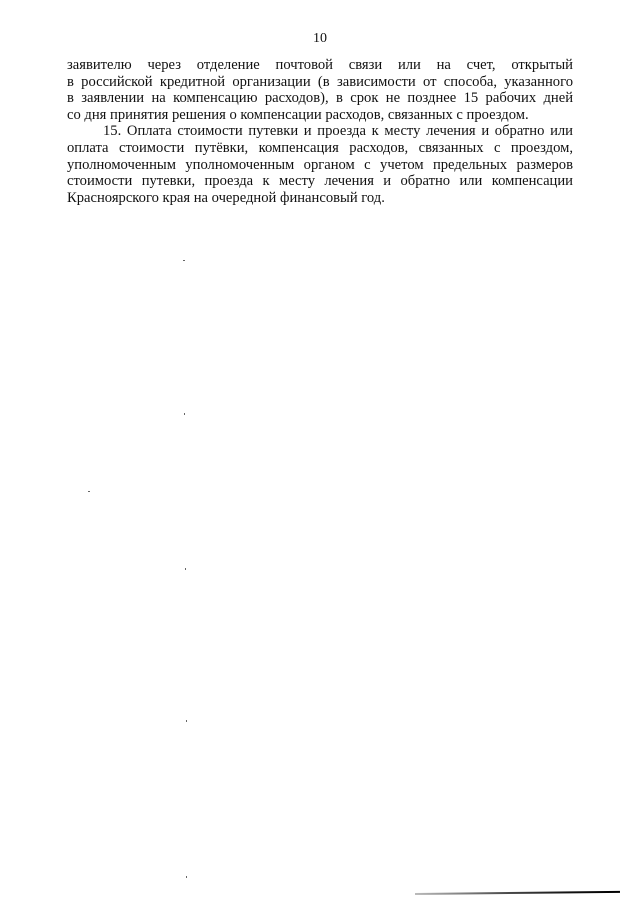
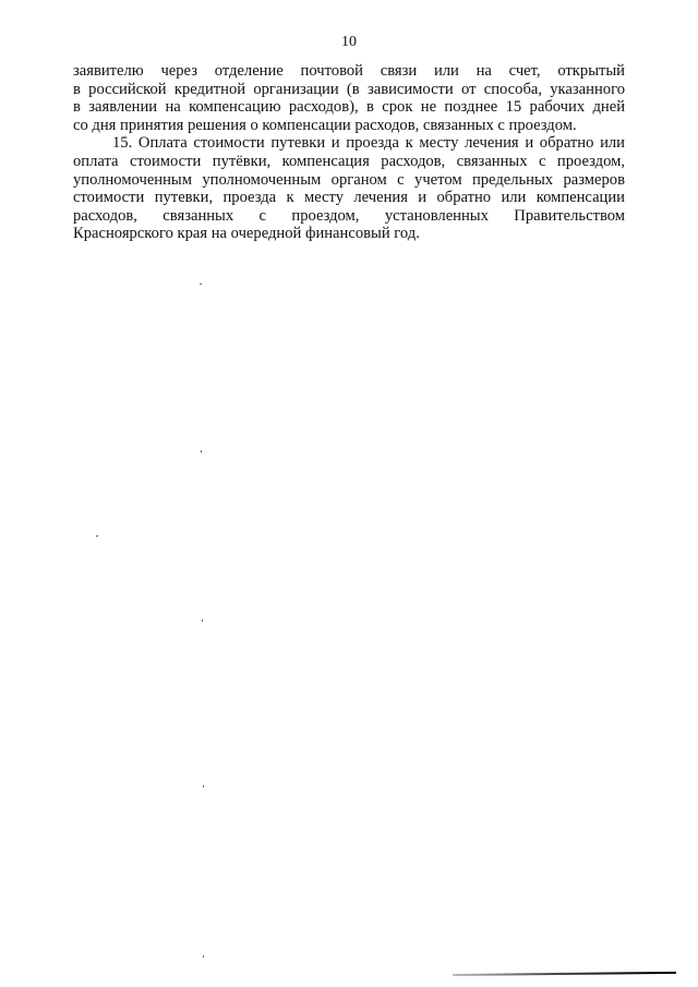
  10
  заявителю через отделение почтовой связи или на счет, открытый
  в российской кредитной организации (в зависимости от способа, указанного
  в заявлении на компенсацию расходов), в срок не позднее 15 рабочих дней
  со дня принятия решения о компенсации расходов, связанных с проездом.
  15. Оплата стоимости путевки и проезда к месту лечения и обратно или
  оплата стоимости путёвки, компенсация расходов, связанных с проездом,
  уполномоченным уполномоченным органом с учетом предельных размеров
  стоимости путевки, проезда к месту лечения и обратно или компенсации
+ расходов, связанных с проездом, установленных Правительством
  Красноярского края на очередной финансовый год.
